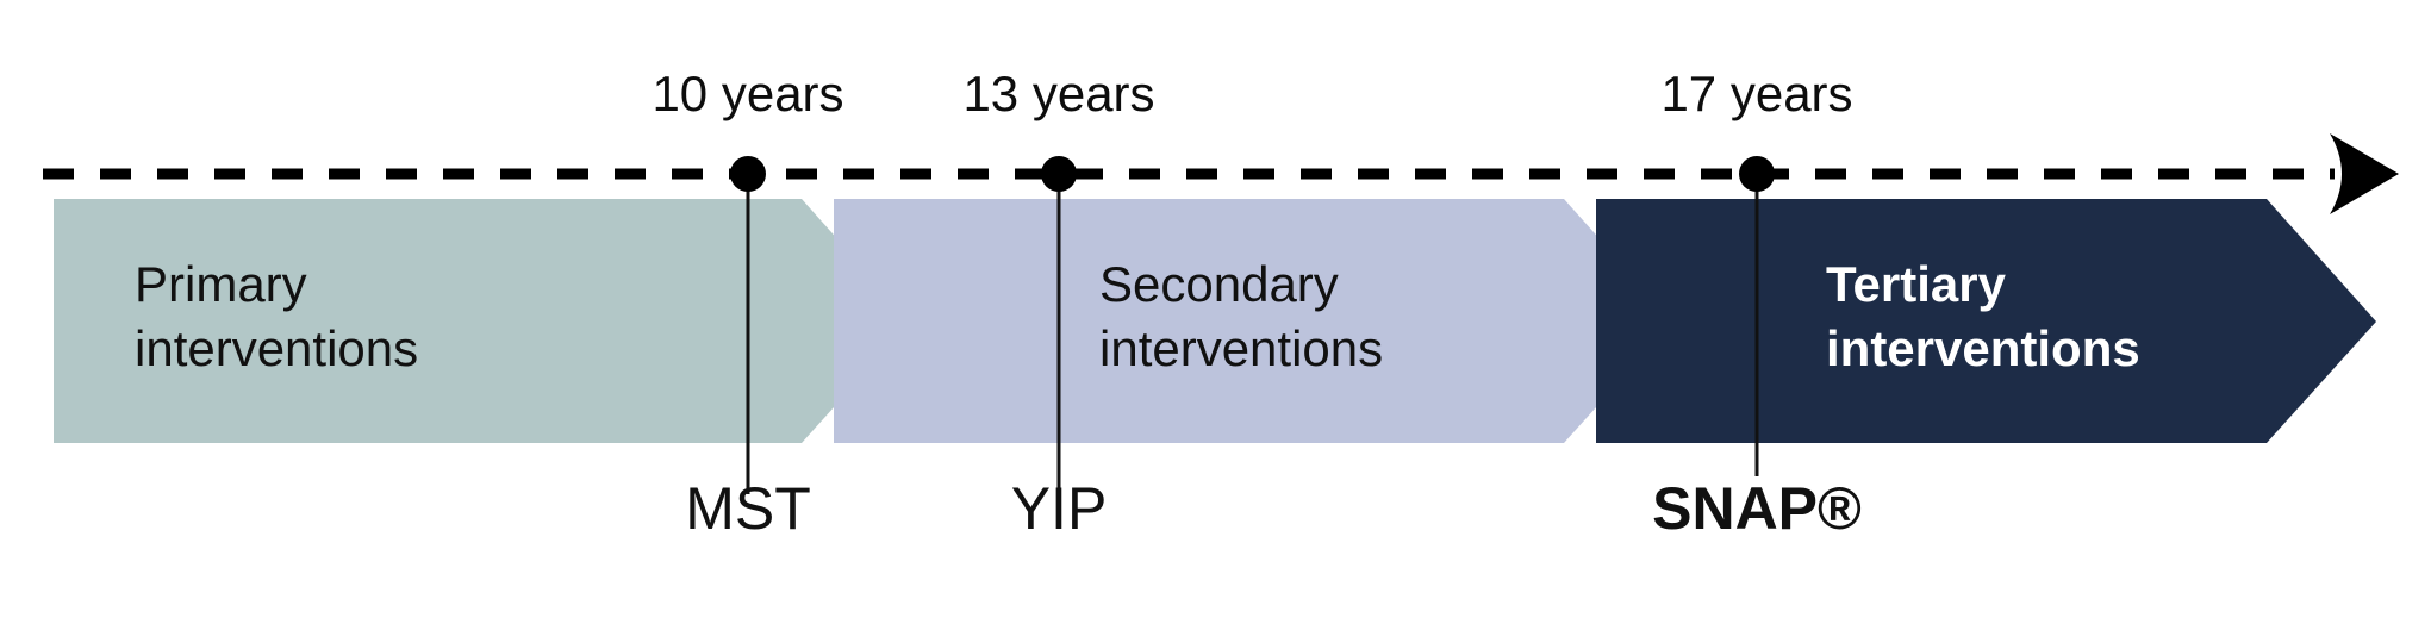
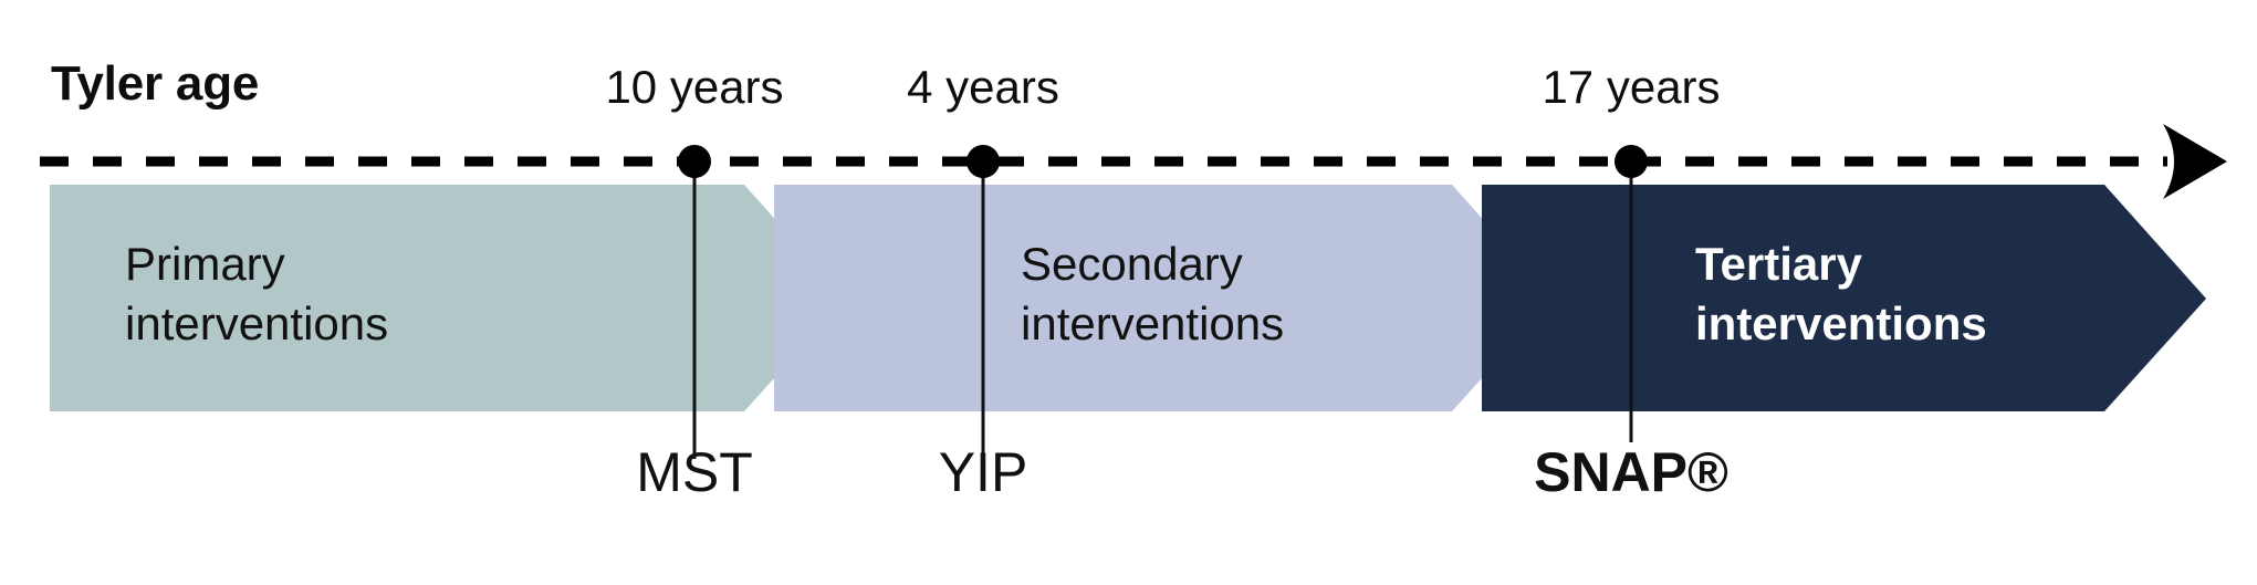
+ Tyler age
  10 years
- 13 years
+ 4 years
  17 years
  MST
  YIP
  SNAP®
  Primary
  interventions
  Secondary
  interventions
  Tertiary
  interventions
